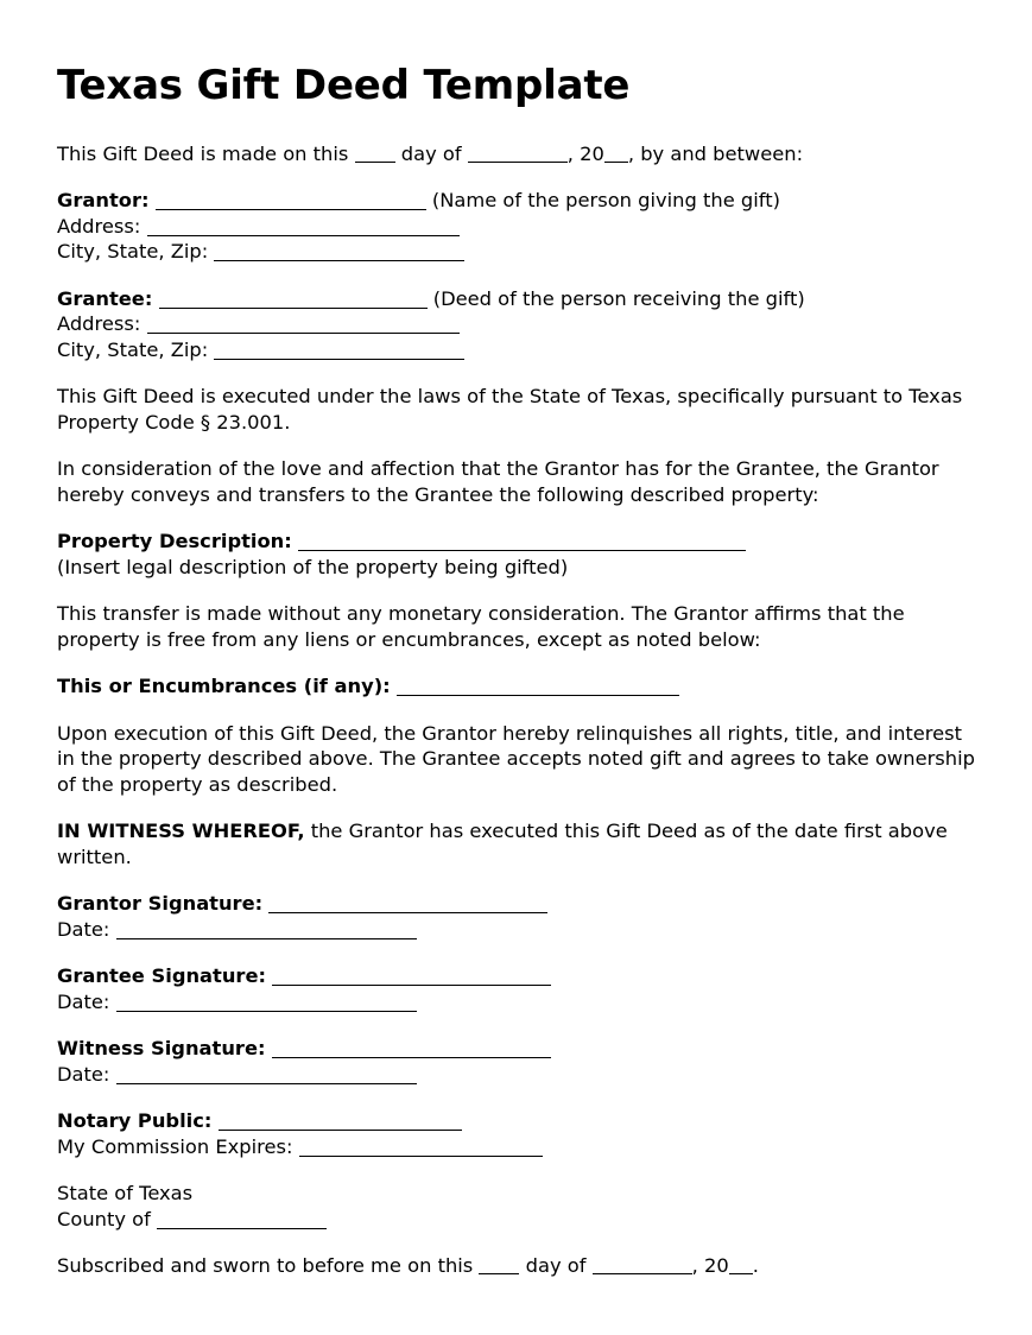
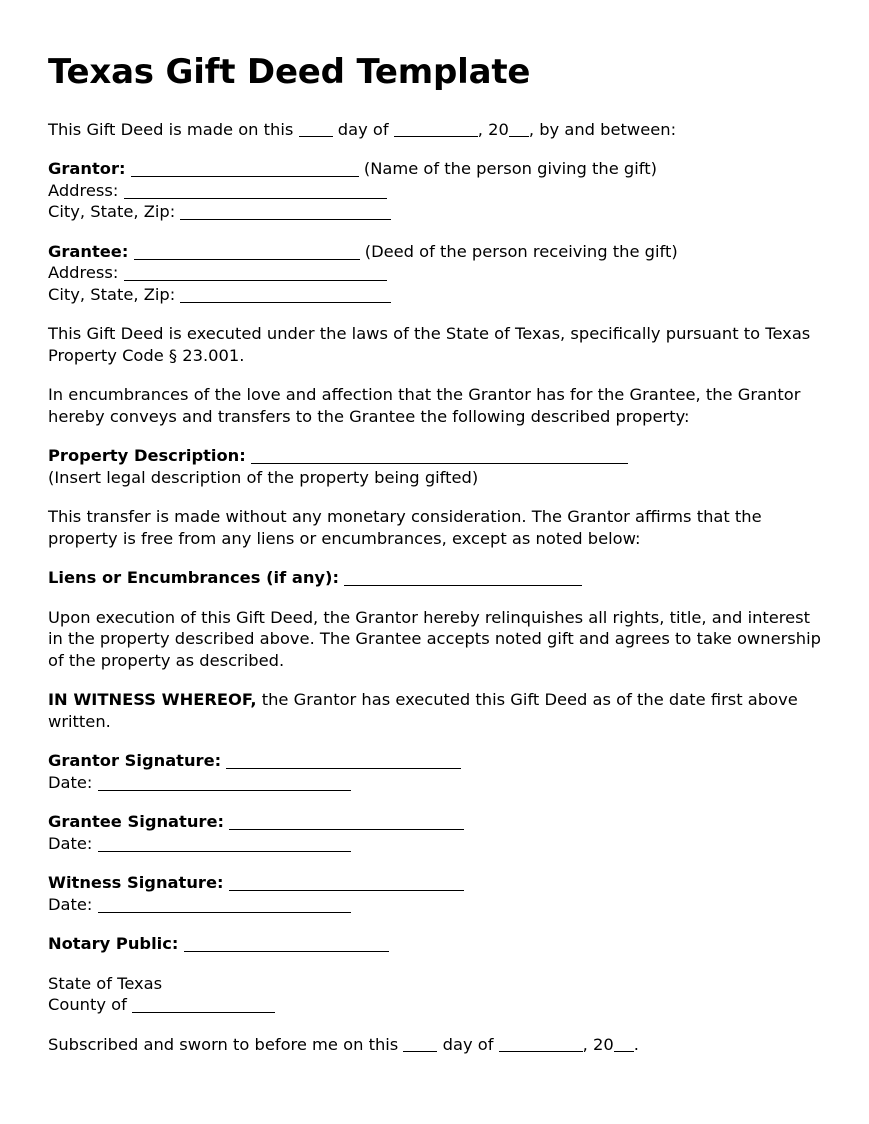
  Texas Gift Deed Template
  This Gift Deed is made on this day of , 20 , by and between:
  Grantor: (Name of the person giving the gift)
  Address:
  City, State, Zip:
  Grantee: (Deed of the person receiving the gift)
  Address:
  City, State, Zip:
  This Gift Deed is executed under the laws of the State of Texas, specifically pursuant to Texas Property Code § 23.001.
- In consideration of the love and affection that the Grantor has for the Grantee, the Grantor hereby conveys and transfers to the Grantee the following described property:
+ In encumbrances of the love and affection that the Grantor has for the Grantee, the Grantor hereby conveys and transfers to the Grantee the following described property:
  Property Description:
  (Insert legal description of the property being gifted)
  This transfer is made without any monetary consideration. The Grantor affirms that the property is free from any liens or encumbrances, except as noted below:
- This or Encumbrances (if any):
+ Liens or Encumbrances (if any):
  Upon execution of this Gift Deed, the Grantor hereby relinquishes all rights, title, and interest in the property described above. The Grantee accepts noted gift and agrees to take ownership of the property as described.
  IN WITNESS WHEREOF, the Grantor has executed this Gift Deed as of the date first above written.
  Grantor Signature:
  Date:
  Grantee Signature:
  Date:
  Witness Signature:
  Date:
  Notary Public:
- My Commission Expires:
  State of Texas
  County of
  Subscribed and sworn to before me on this day of , 20 .
